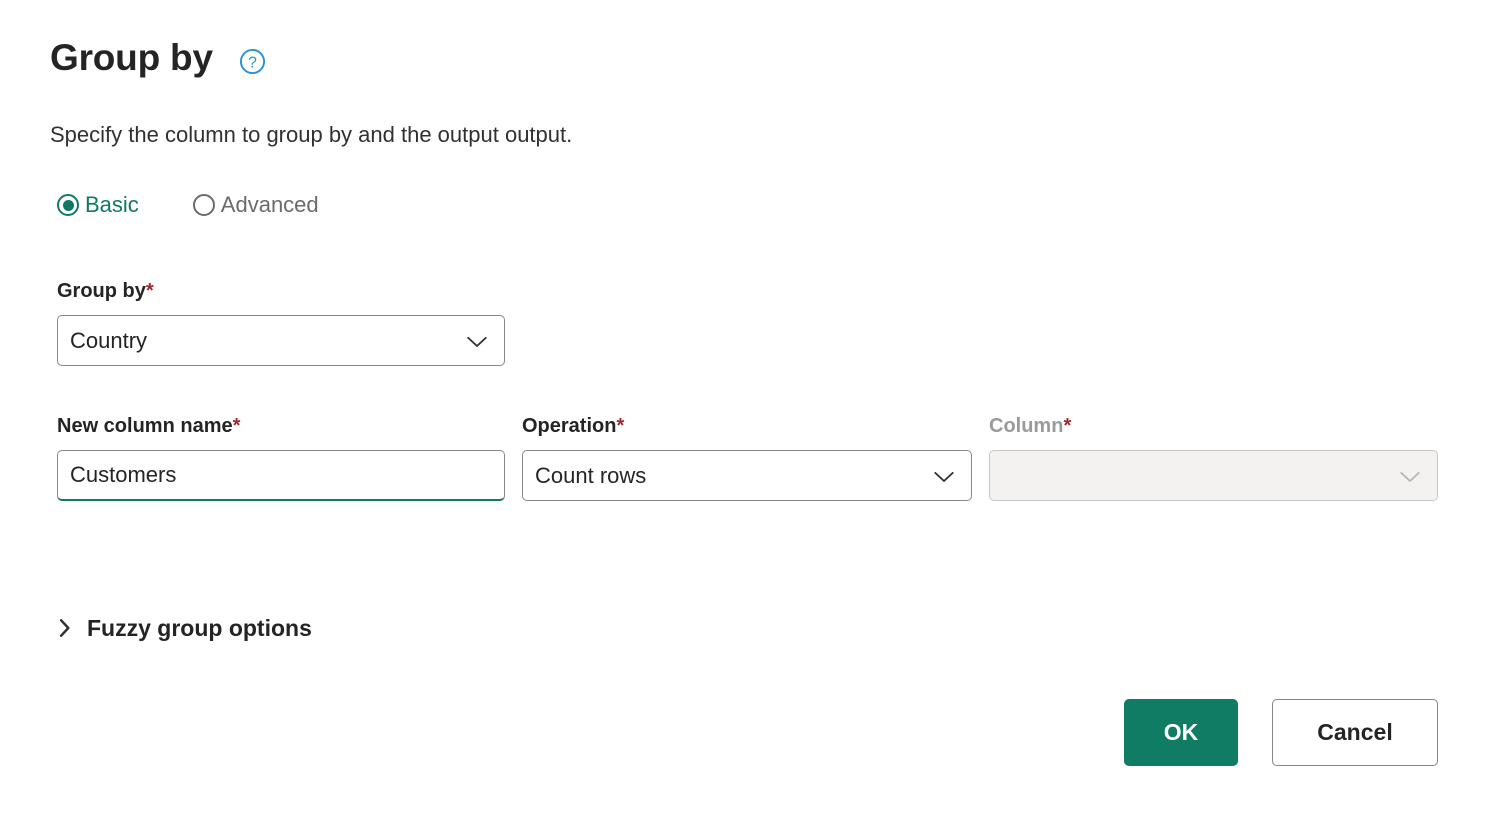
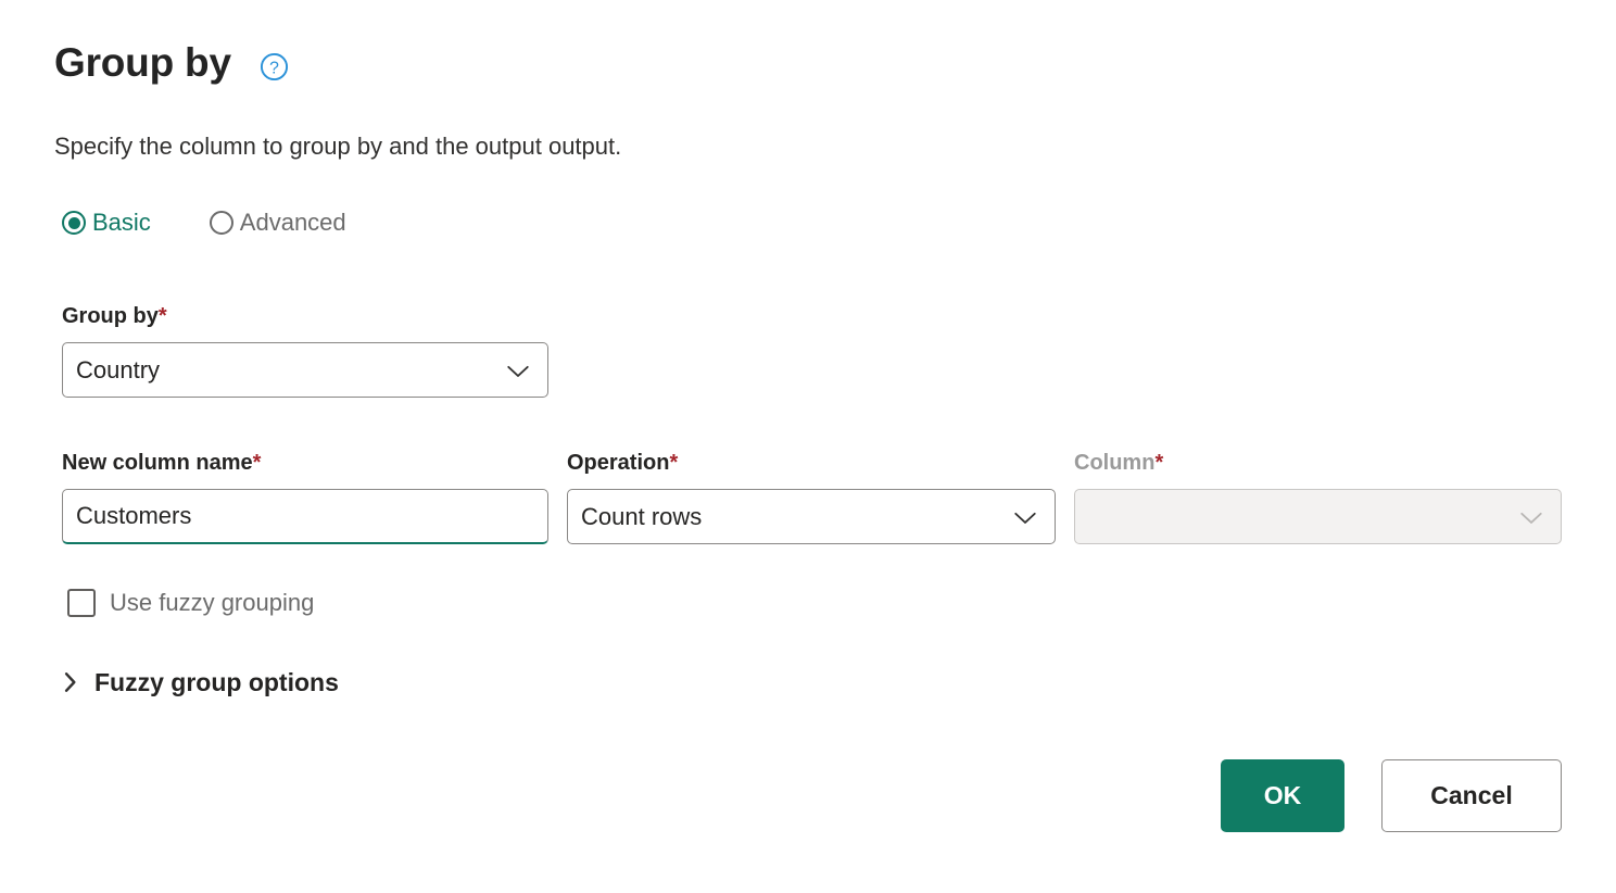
  Group by
  ?
  Specify the column to group by and the output output.
  Basic
  Advanced
  Group by*
  Country
  New column name*
  Customers
  Operation*
  Count rows
  Column*
+ Use fuzzy grouping
  Fuzzy group options
  OK
  Cancel
